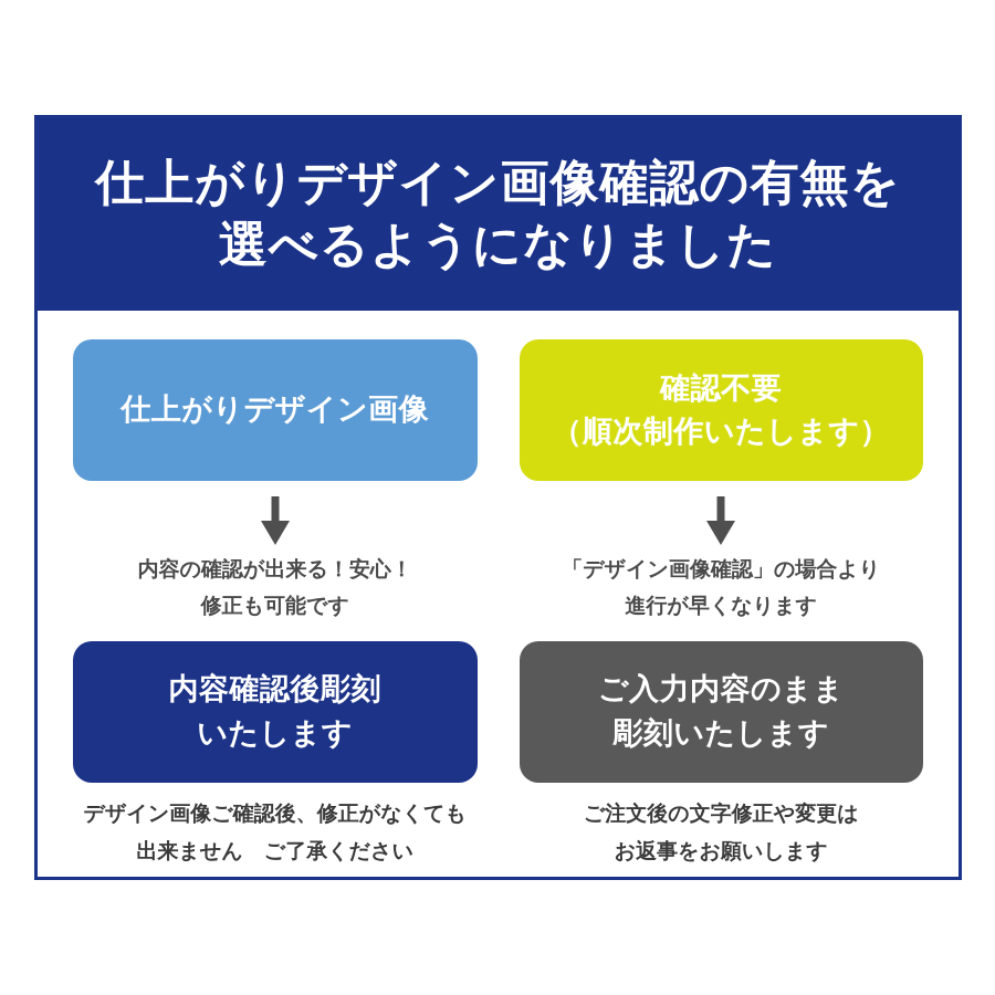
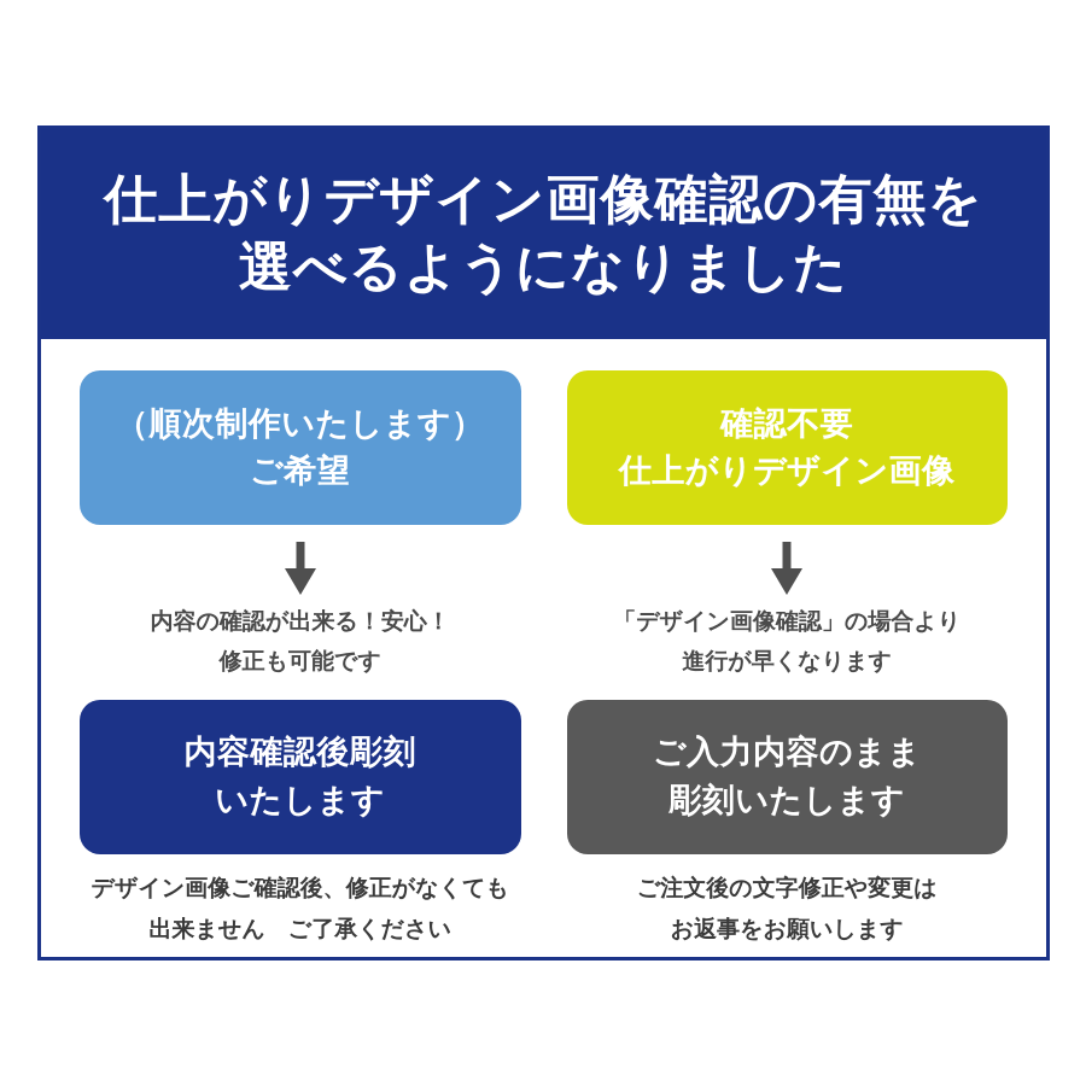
  仕上がりデザイン画像確認の有無を
  選べるようになりました
- 仕上がりデザイン画像
+ （順次制作いたします）
+ ご希望
  内容の確認が出来る！安心！
  修正も可能です
  内容確認後彫刻
  いたします
  デザイン画像ご確認後、修正がなくても
  出来ません ご了承ください
  確認不要
- （順次制作いたします）
+ 仕上がりデザイン画像
  「デザイン画像確認」の場合より
  進行が早くなります
  ご入力内容のまま
  彫刻いたします
  ご注文後の文字修正や変更は
  お返事をお願いします
